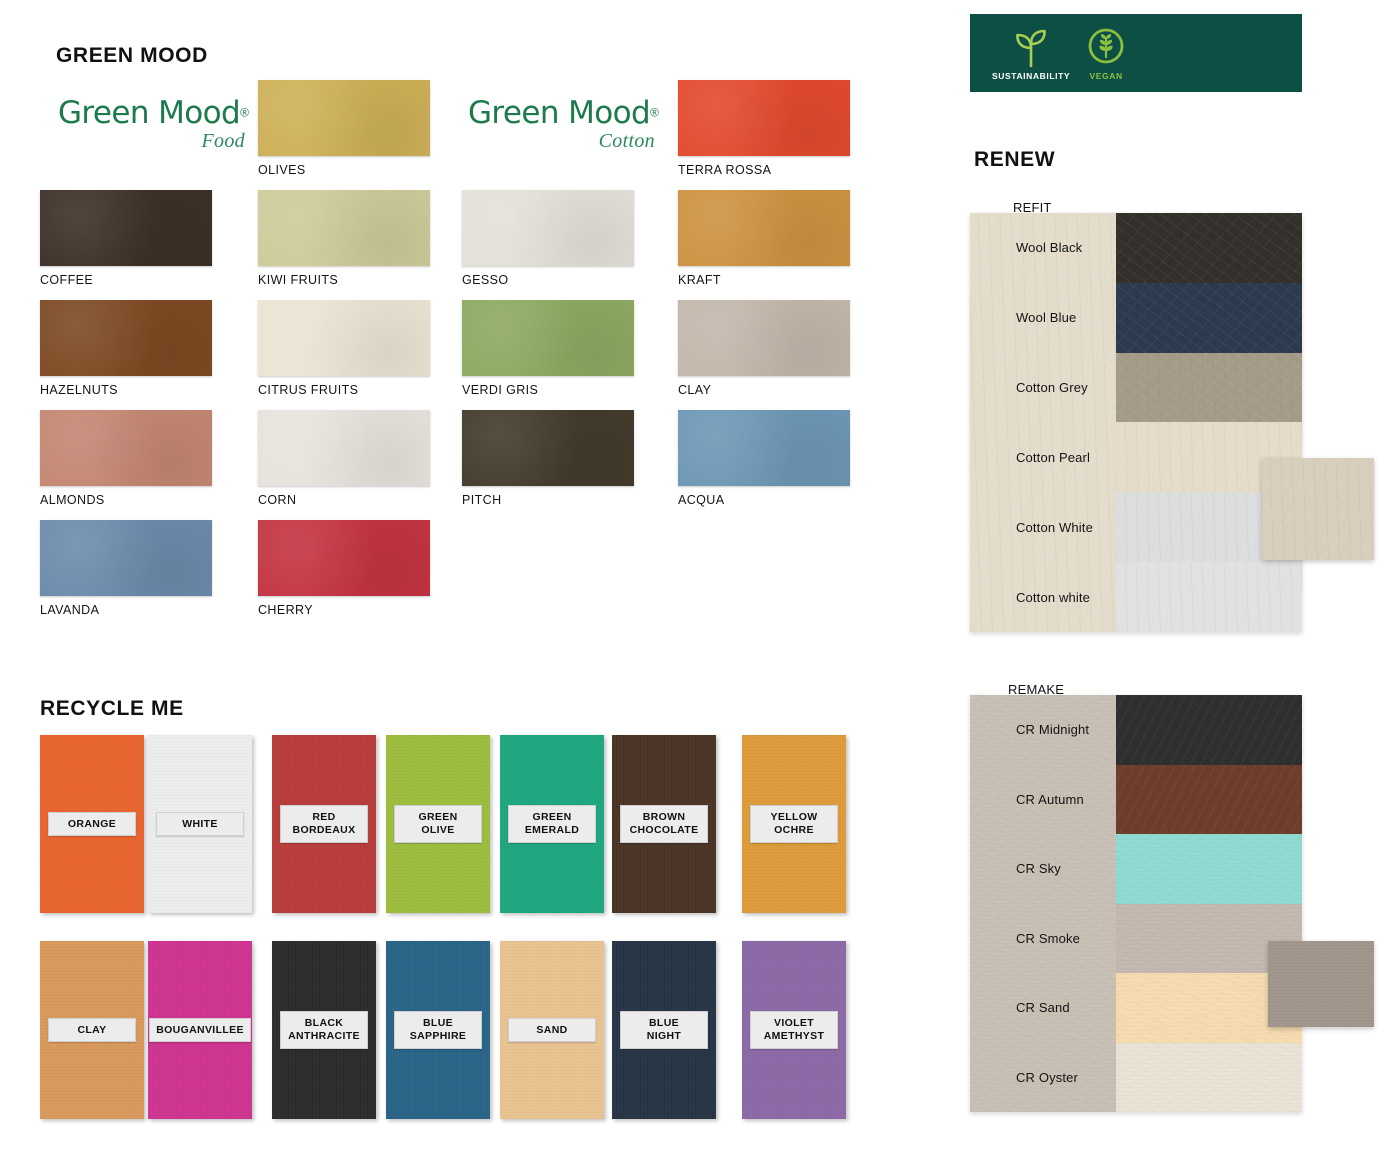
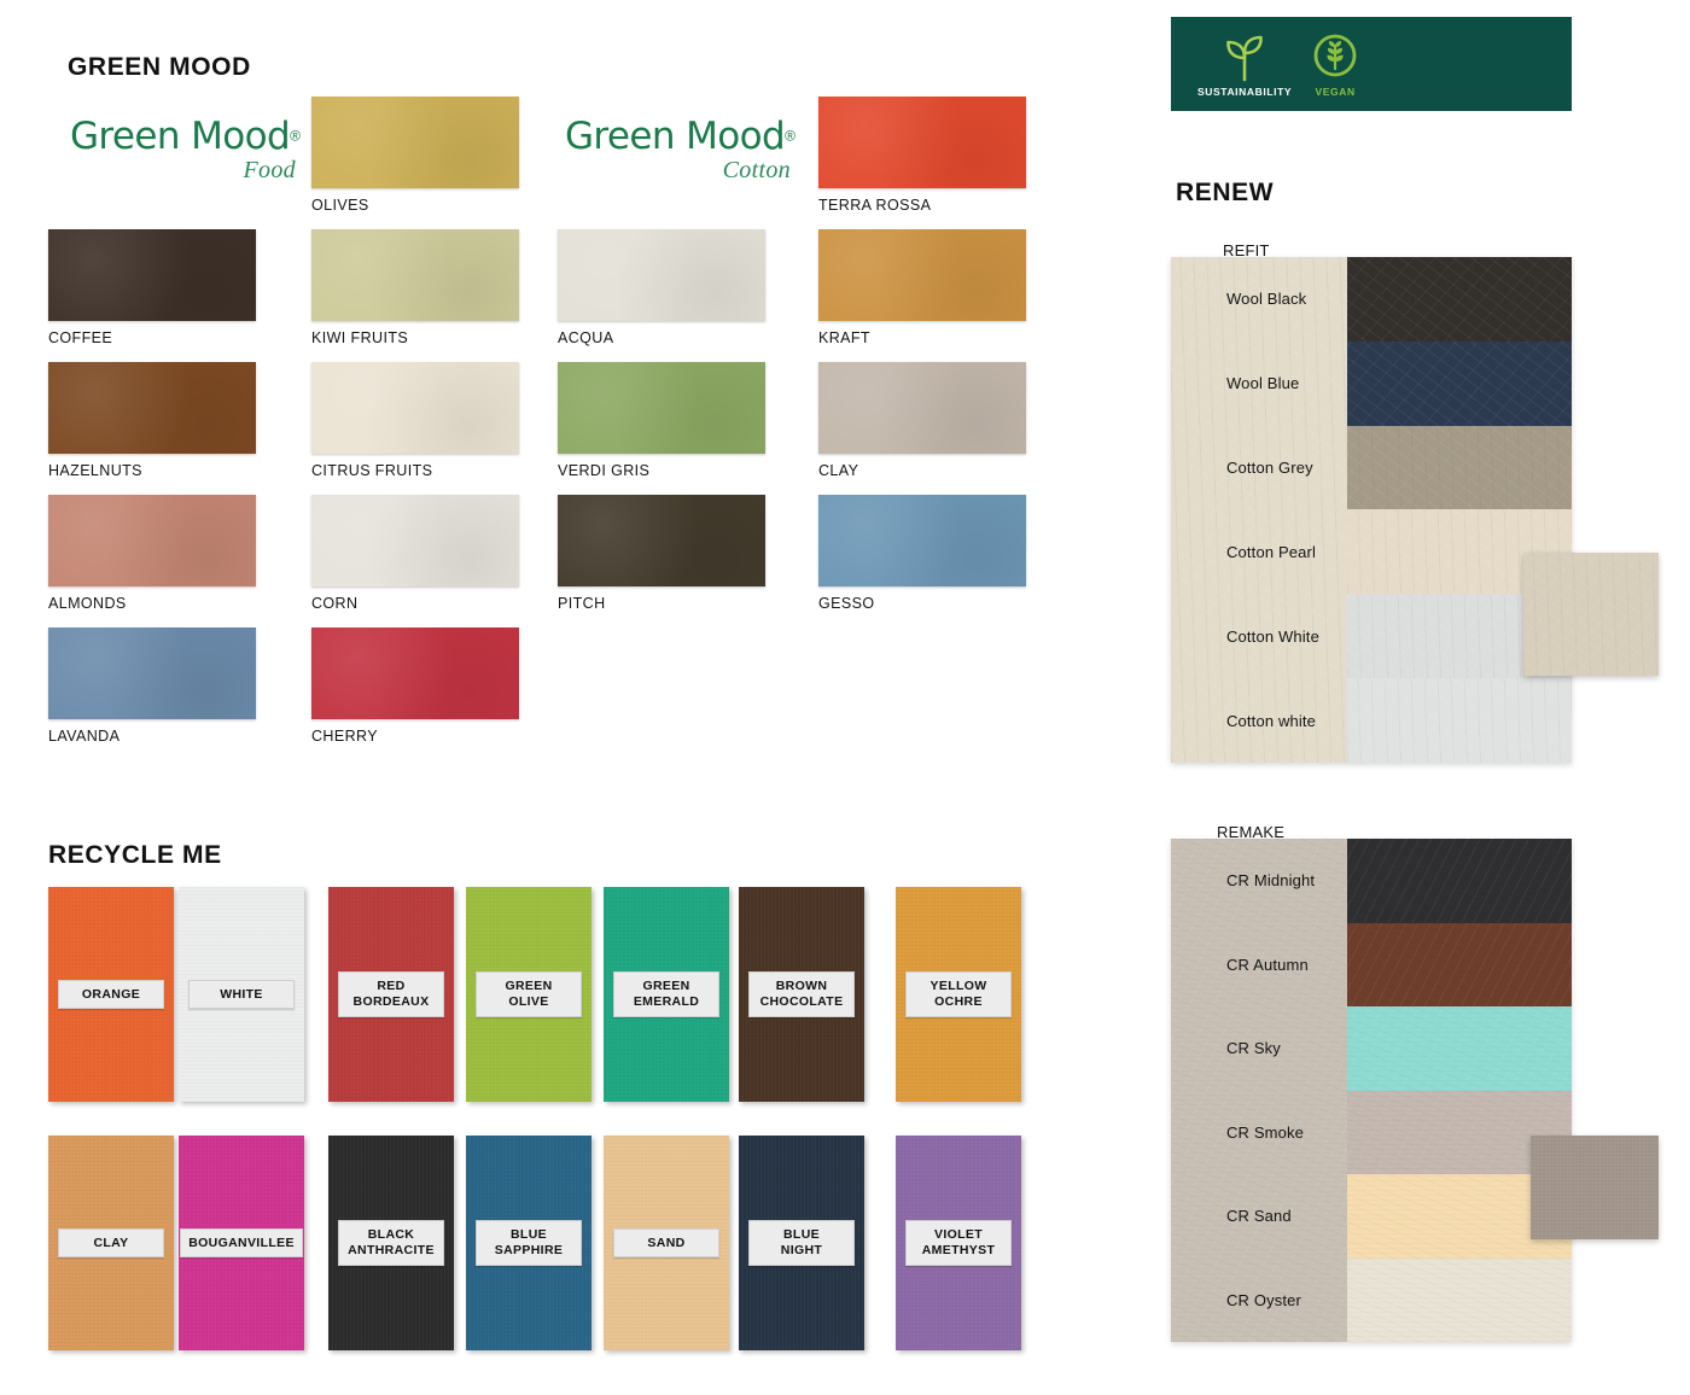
  GREEN MOOD
  Green Mood®
  Food
  Green Mood®
  Cotton
  OLIVES
  TERRA ROSSA
  COFFEE
  KIWI FRUITS
- GESSO
+ ACQUA
  KRAFT
  HAZELNUTS
  CITRUS FRUITS
  VERDI GRIS
  CLAY
  ALMONDS
  CORN
  PITCH
- ACQUA
+ GESSO
  LAVANDA
  CHERRY
  RECYCLE ME
  ORANGE
  WHITE
  RED
  BORDEAUX
  GREEN
  OLIVE
  GREEN
  EMERALD
  BROWN
  CHOCOLATE
  YELLOW
  OCHRE
  CLAY
  BOUGANVILLEE
  BLACK
  ANTHRACITE
  BLUE
  SAPPHIRE
  SAND
  BLUE
  NIGHT
  VIOLET
  AMETHYST
  SUSTAINABILITY
  VEGAN
  RENEW
  REFIT
  REMAKE
